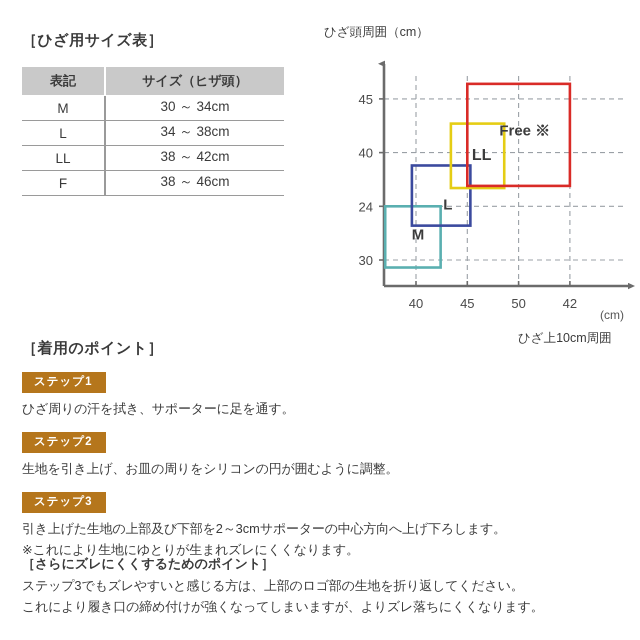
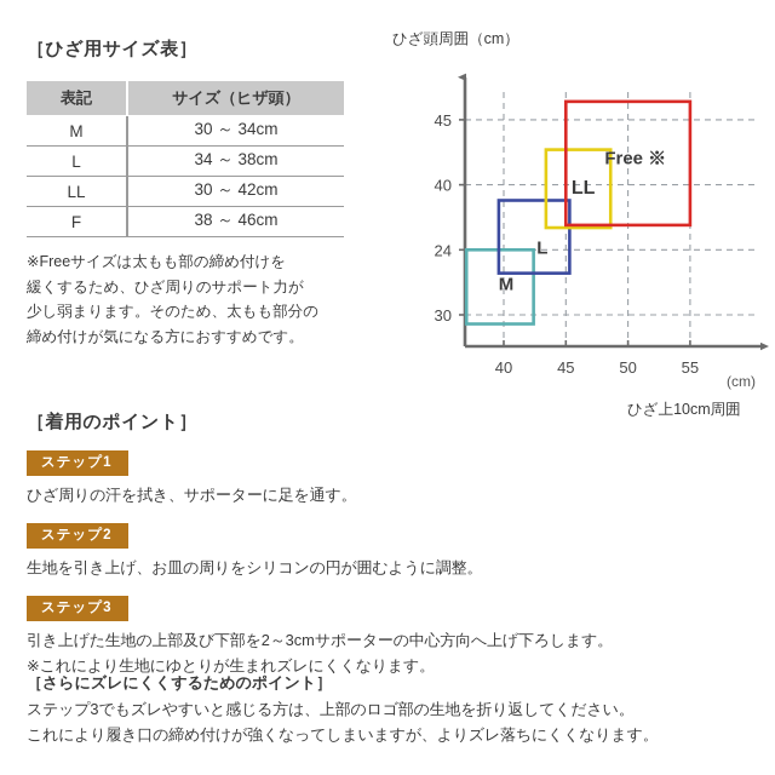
  ［ひざ用サイズ表］
  表記	サイズ（ヒザ頭）
  M	30 ～ 34cm
  L	34 ～ 38cm
- LL	38 ～ 42cm
+ LL	30 ～ 42cm
  F	38 ～ 46cm
+ ※Freeサイズは太もも部の締め付けを
+ 緩くするため、ひざ周りのサポート力が
+ 少し弱まります。そのため、太もも部分の
+ 締め付けが気になる方におすすめです。
  ひざ頭周囲（cm）
  M
  L
  LL
  Free ※
  30
  24
  40
  45
  40
  45
  50
- 42
+ 55
  (cm)
  ひざ上10cm周囲
  ［着用のポイント］
  ステップ1
  ひざ周りの汗を拭き、サポーターに足を通す。
  ステップ2
  生地を引き上げ、お皿の周りをシリコンの円が囲むように調整。
  ステップ3
  引き上げた生地の上部及び下部を2～3cmサポーターの中心方向へ上げ下ろします。
  ※これにより生地にゆとりが生まれズレにくくなります。
  ［さらにズレにくくするためのポイント］
  ステップ3でもズレやすいと感じる方は、上部のロゴ部の生地を折り返してください。
  これにより履き口の締め付けが強くなってしまいますが、よりズレ落ちにくくなります。
